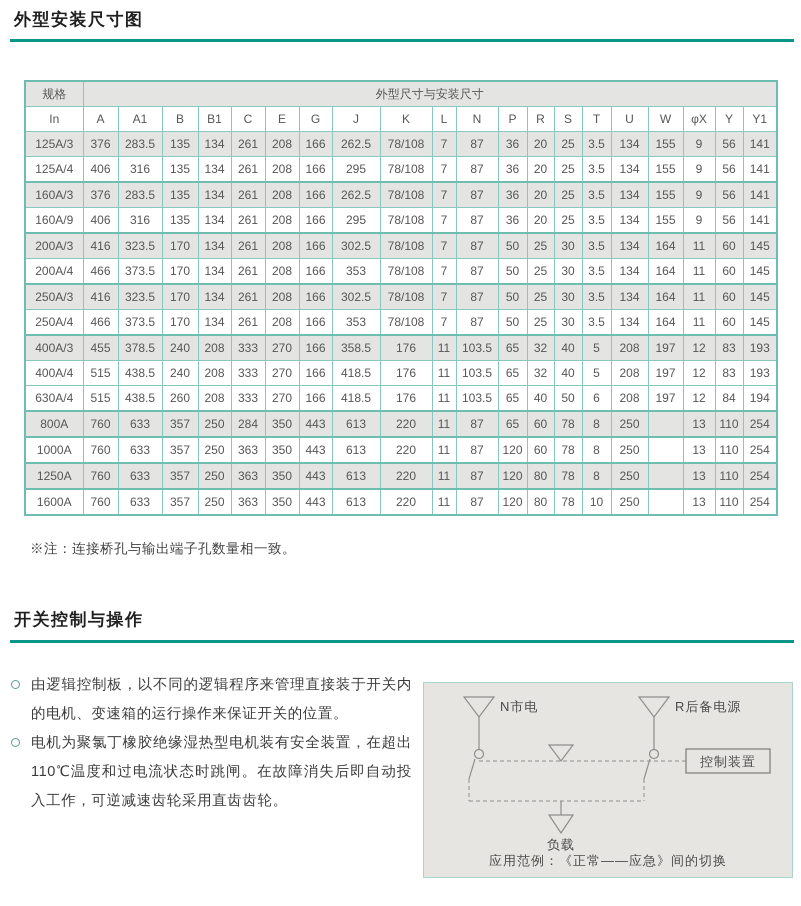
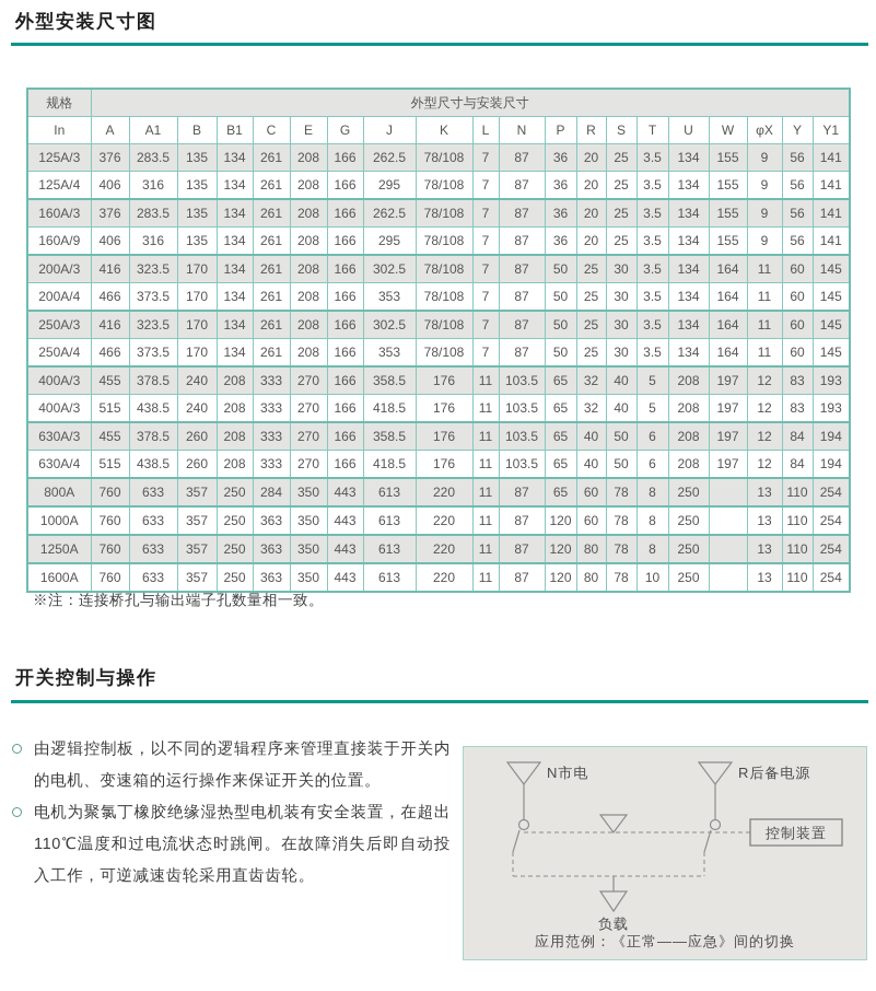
  外型安装尺寸图
  规格	外型尺寸与安装尺寸
  In	A	A1	B	B1	C	E	G	J	K	L	N	P	R	S	T	U	W	φX	Y	Y1
  125A/3	376	283.5	135	134	261	208	166	262.5	78/108	7	87	36	20	25	3.5	134	155	9	56	141
  125A/4	406	316	135	134	261	208	166	295	78/108	7	87	36	20	25	3.5	134	155	9	56	141
  160A/3	376	283.5	135	134	261	208	166	262.5	78/108	7	87	36	20	25	3.5	134	155	9	56	141
  160A/9	406	316	135	134	261	208	166	295	78/108	7	87	36	20	25	3.5	134	155	9	56	141
  200A/3	416	323.5	170	134	261	208	166	302.5	78/108	7	87	50	25	30	3.5	134	164	11	60	145
  200A/4	466	373.5	170	134	261	208	166	353	78/108	7	87	50	25	30	3.5	134	164	11	60	145
  250A/3	416	323.5	170	134	261	208	166	302.5	78/108	7	87	50	25	30	3.5	134	164	11	60	145
  250A/4	466	373.5	170	134	261	208	166	353	78/108	7	87	50	25	30	3.5	134	164	11	60	145
  400A/3	455	378.5	240	208	333	270	166	358.5	176	11	103.5	65	32	40	5	208	197	12	83	193
- 400A/4	515	438.5	240	208	333	270	166	418.5	176	11	103.5	65	32	40	5	208	197	12	83	193
+ 400A/3	515	438.5	240	208	333	270	166	418.5	176	11	103.5	65	32	40	5	208	197	12	83	193
+ 630A/3	455	378.5	260	208	333	270	166	358.5	176	11	103.5	65	40	50	6	208	197	12	84	194
  630A/4	515	438.5	260	208	333	270	166	418.5	176	11	103.5	65	40	50	6	208	197	12	84	194
  800A	760	633	357	250	284	350	443	613	220	11	87	65	60	78	8	250		13	110	254
  1000A	760	633	357	250	363	350	443	613	220	11	87	120	60	78	8	250		13	110	254
  1250A	760	633	357	250	363	350	443	613	220	11	87	120	80	78	8	250		13	110	254
  1600A	760	633	357	250	363	350	443	613	220	11	87	120	80	78	10	250		13	110	254
  ※注：连接桥孔与输出端子孔数量相一致。
  开关控制与操作
  由逻辑控制板，以不同的逻辑程序来管理直接装于开关内的电机、变速箱的运行操作来保证开关的位置。
  电机为聚氯丁橡胶绝缘湿热型电机装有安全装置，在超出110℃温度和过电流状态时跳闸。在故障消失后即自动投入工作，可逆减速齿轮采用直齿齿轮。
  N市电
  R后备电源
  负载
  控制装置
  应用范例：《正常——应急》间的切换
